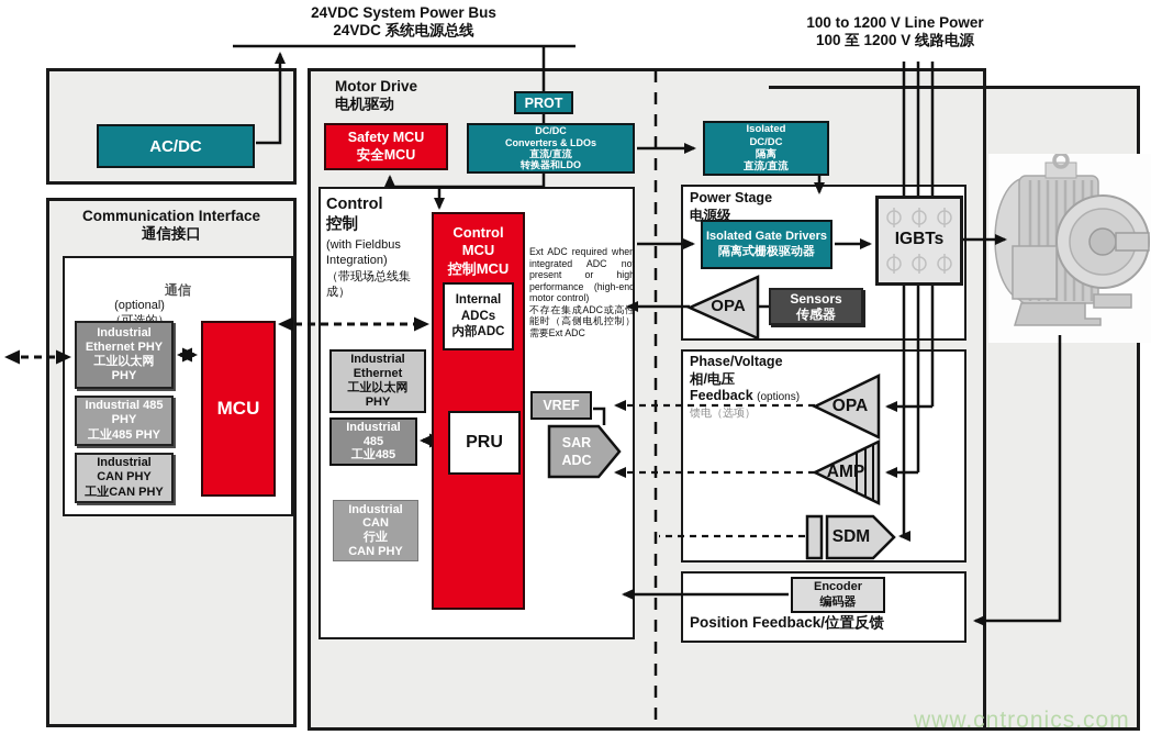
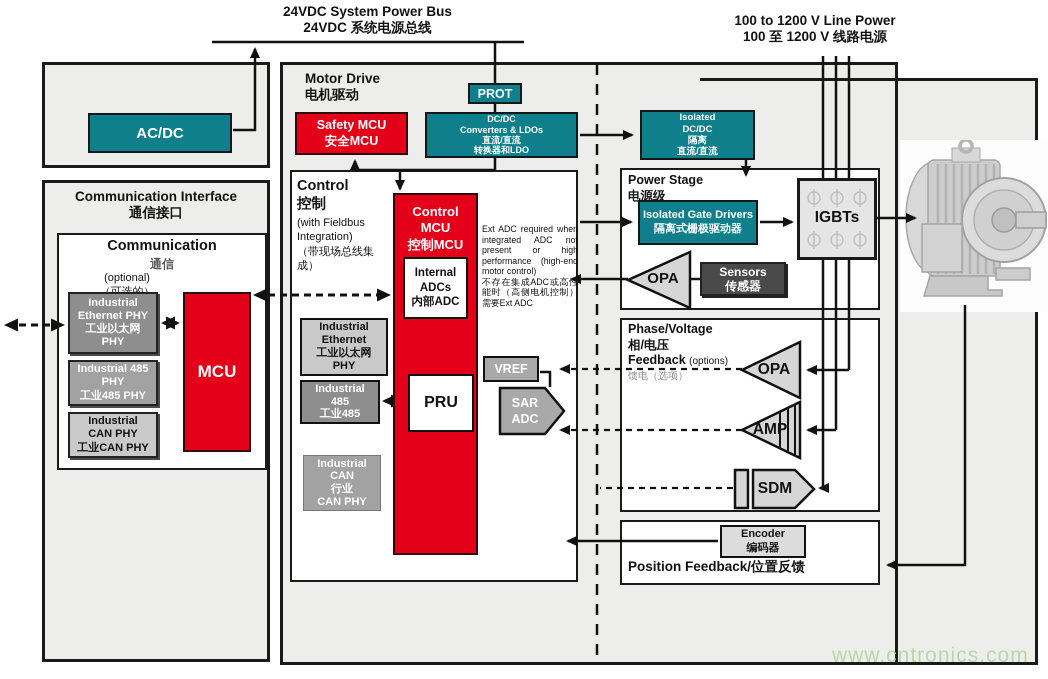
  24VDC System Power Bus
  24VDC 系统电源总线
  100 to 1200 V Line Power
  100 至 1200 V 线路电源
  AC/DC
  Communication Interface
  通信接口
+ Communication
  通信
  (optional)
  Industrial
  Ethernet PHY
  工业以太网
  PHY
  Industrial 485
  PHY
  工业485 PHY
  Industrial
  CAN PHY
  工业CAN PHY
  MCU
  Motor Drive
  电机驱动
  Safety MCU
  安全MCU
  PROT
  DC/DC
  Converters & LDOs
  直流/直流
  转换器和LDO
  Isolated
  DC/DC
  隔离
  直流/直流
  Control
  控制
  (with Fieldbus
  Integration)
  （带现场总线集
  成）
  Control
  MCU
  控制MCU
  Internal
  ADCs
  内部ADC
  Ext ADC required when integrated ADC not present or high performance (high-end motor control)
  不存在集成ADC或高性能时（高侧电机控制）需要Ext ADC
  Industrial
  Ethernet
  工业以太网
  PHY
  Industrial
  485
  工业485
  PRU
  Industrial
  CAN
  行业
  CAN PHY
  VREF
  SAR
  ADC
  Power Stage
  电源级
  Isolated Gate Drivers
  隔离式栅极驱动器
  IGBTs
  OPA
  Sensors
  传感器
  Phase/Voltage
  相/电压
  Feedback (options)
  馈电（选项）
  OPA
  AMP
  SDM
  Encoder
  编码器
  Position Feedback/位置反馈
  www.cntronics.com
